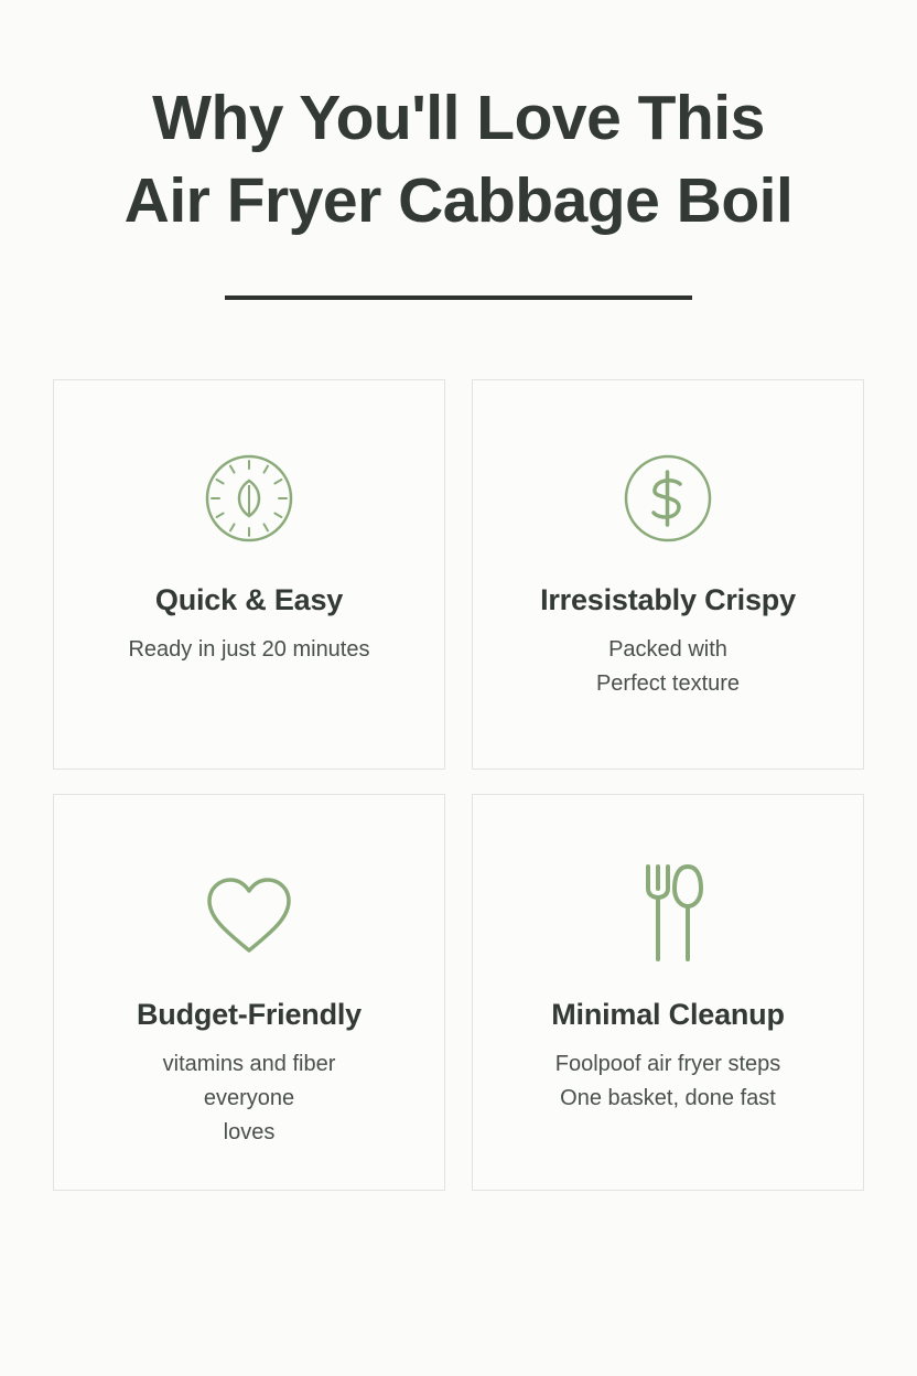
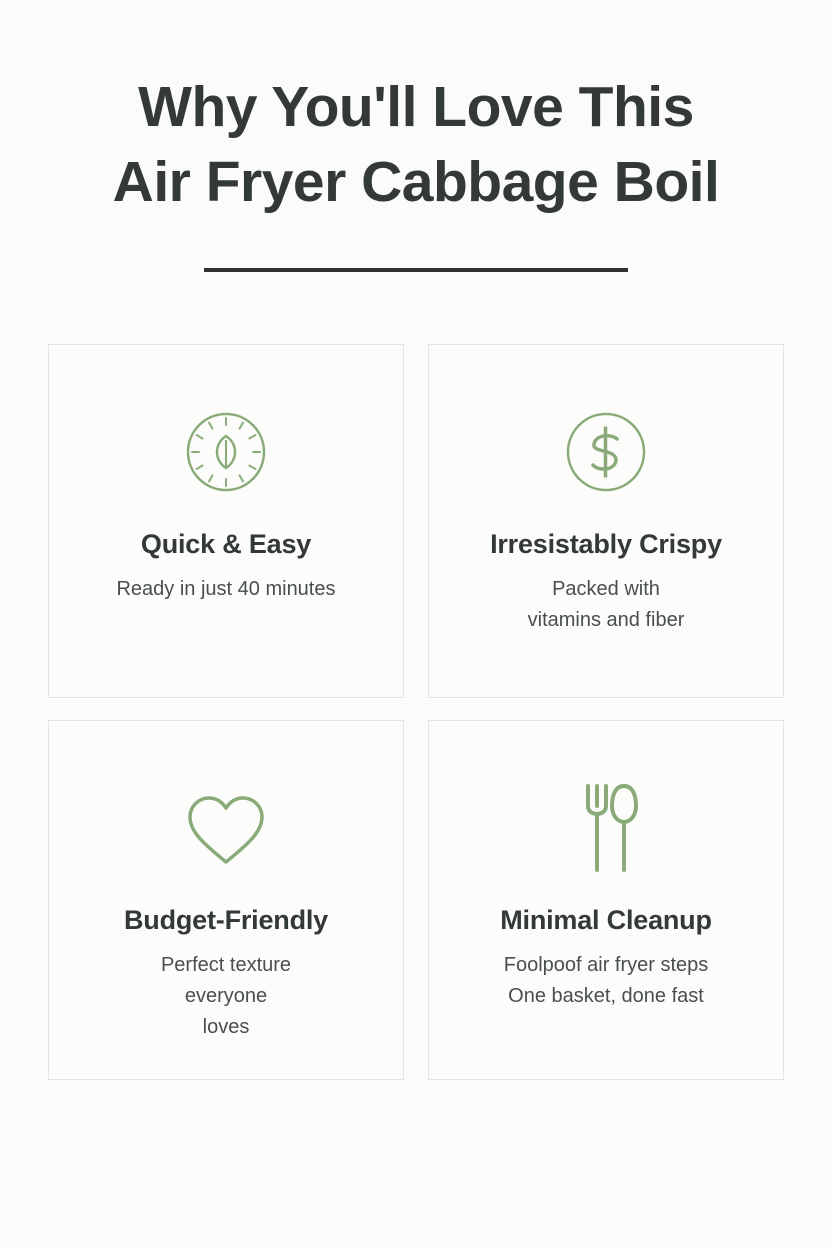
  Why You'll Love This
  Air Fryer Cabbage Boil
  Quick & Easy
- Ready in just 20 minutes
+ Ready in just 40 minutes
  Irresistably Crispy
  Packed with
- Perfect texture
+ vitamins and fiber
  Budget-Friendly
- vitamins and fiber
+ Perfect texture
  everyone
  loves
  Minimal Cleanup
  Foolpoof air fryer steps
  One basket, done fast
